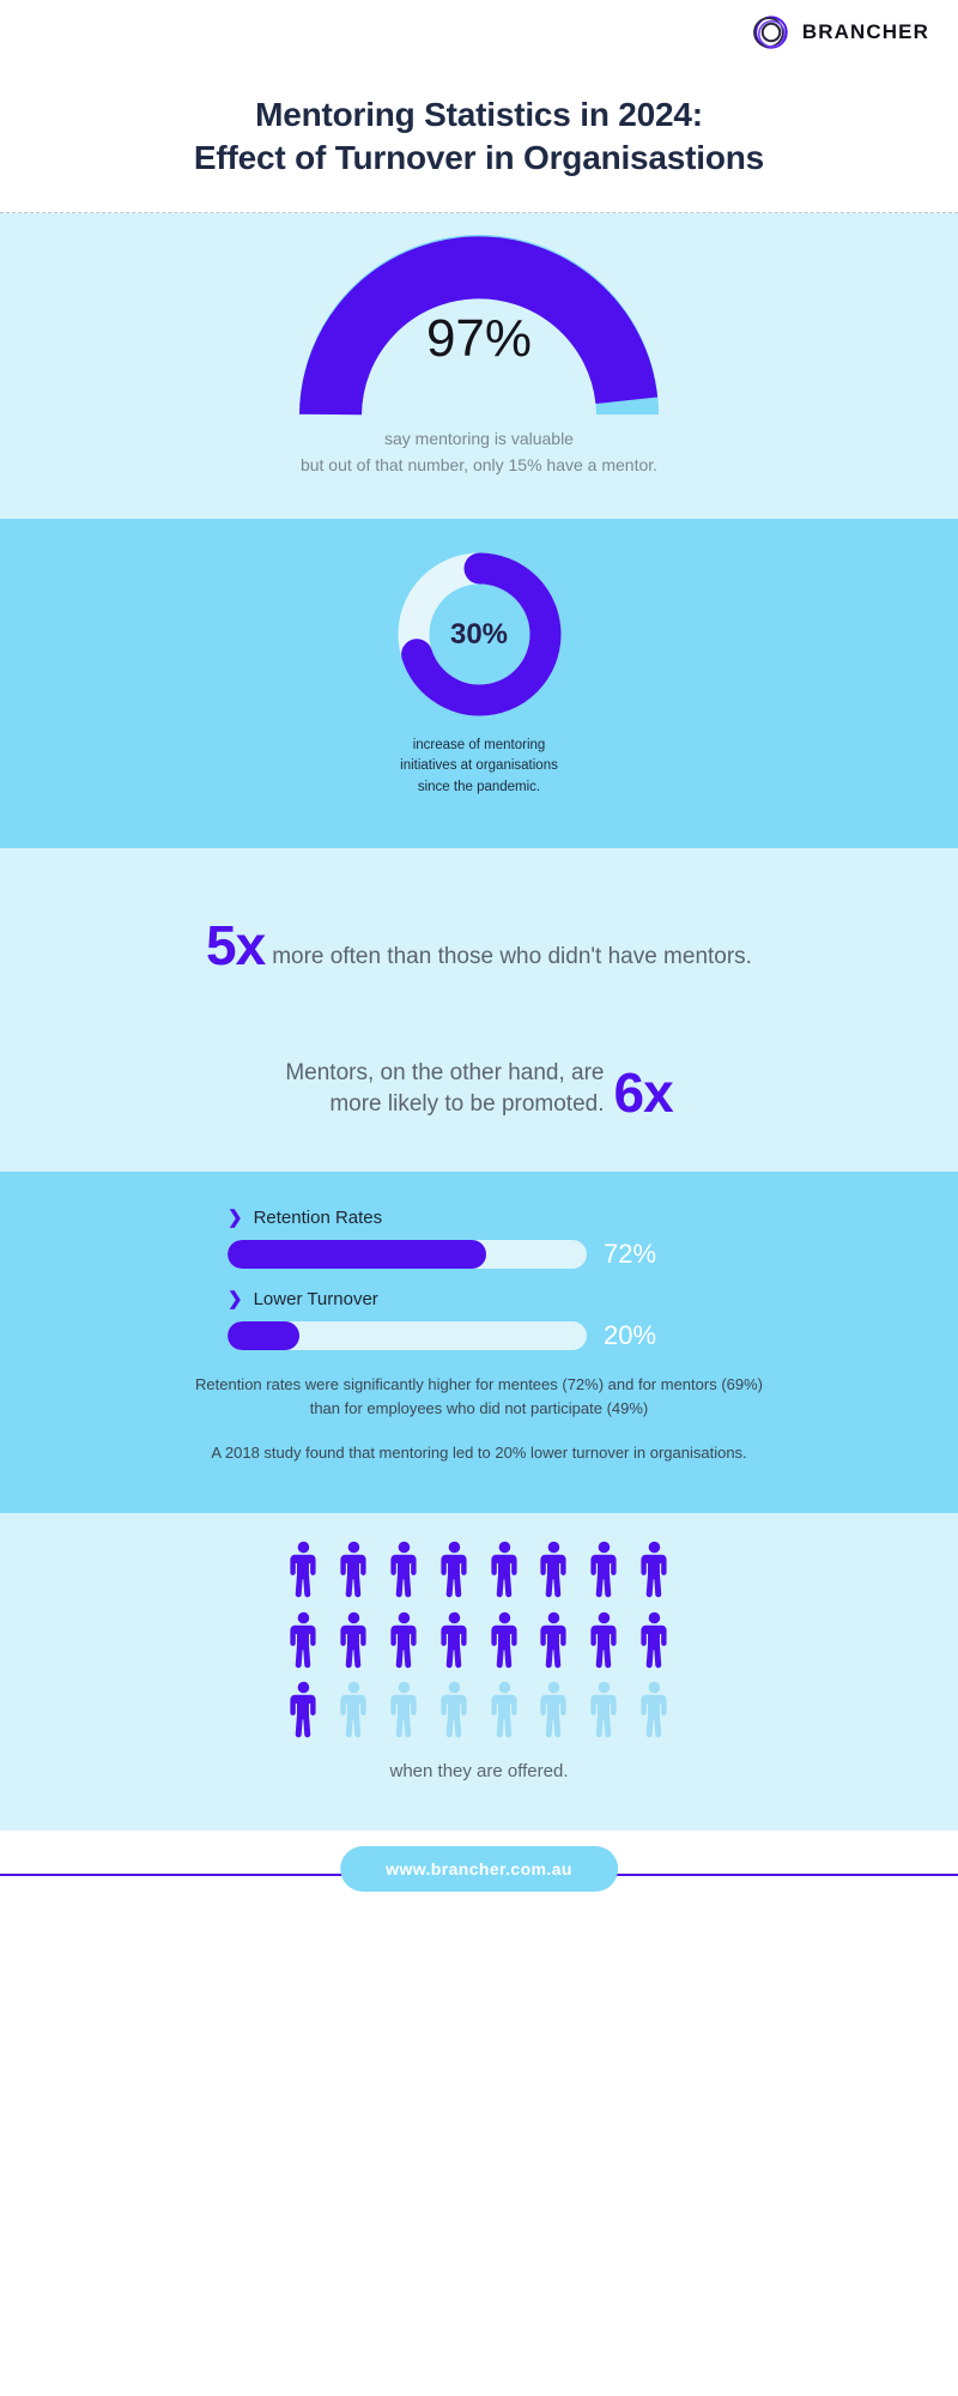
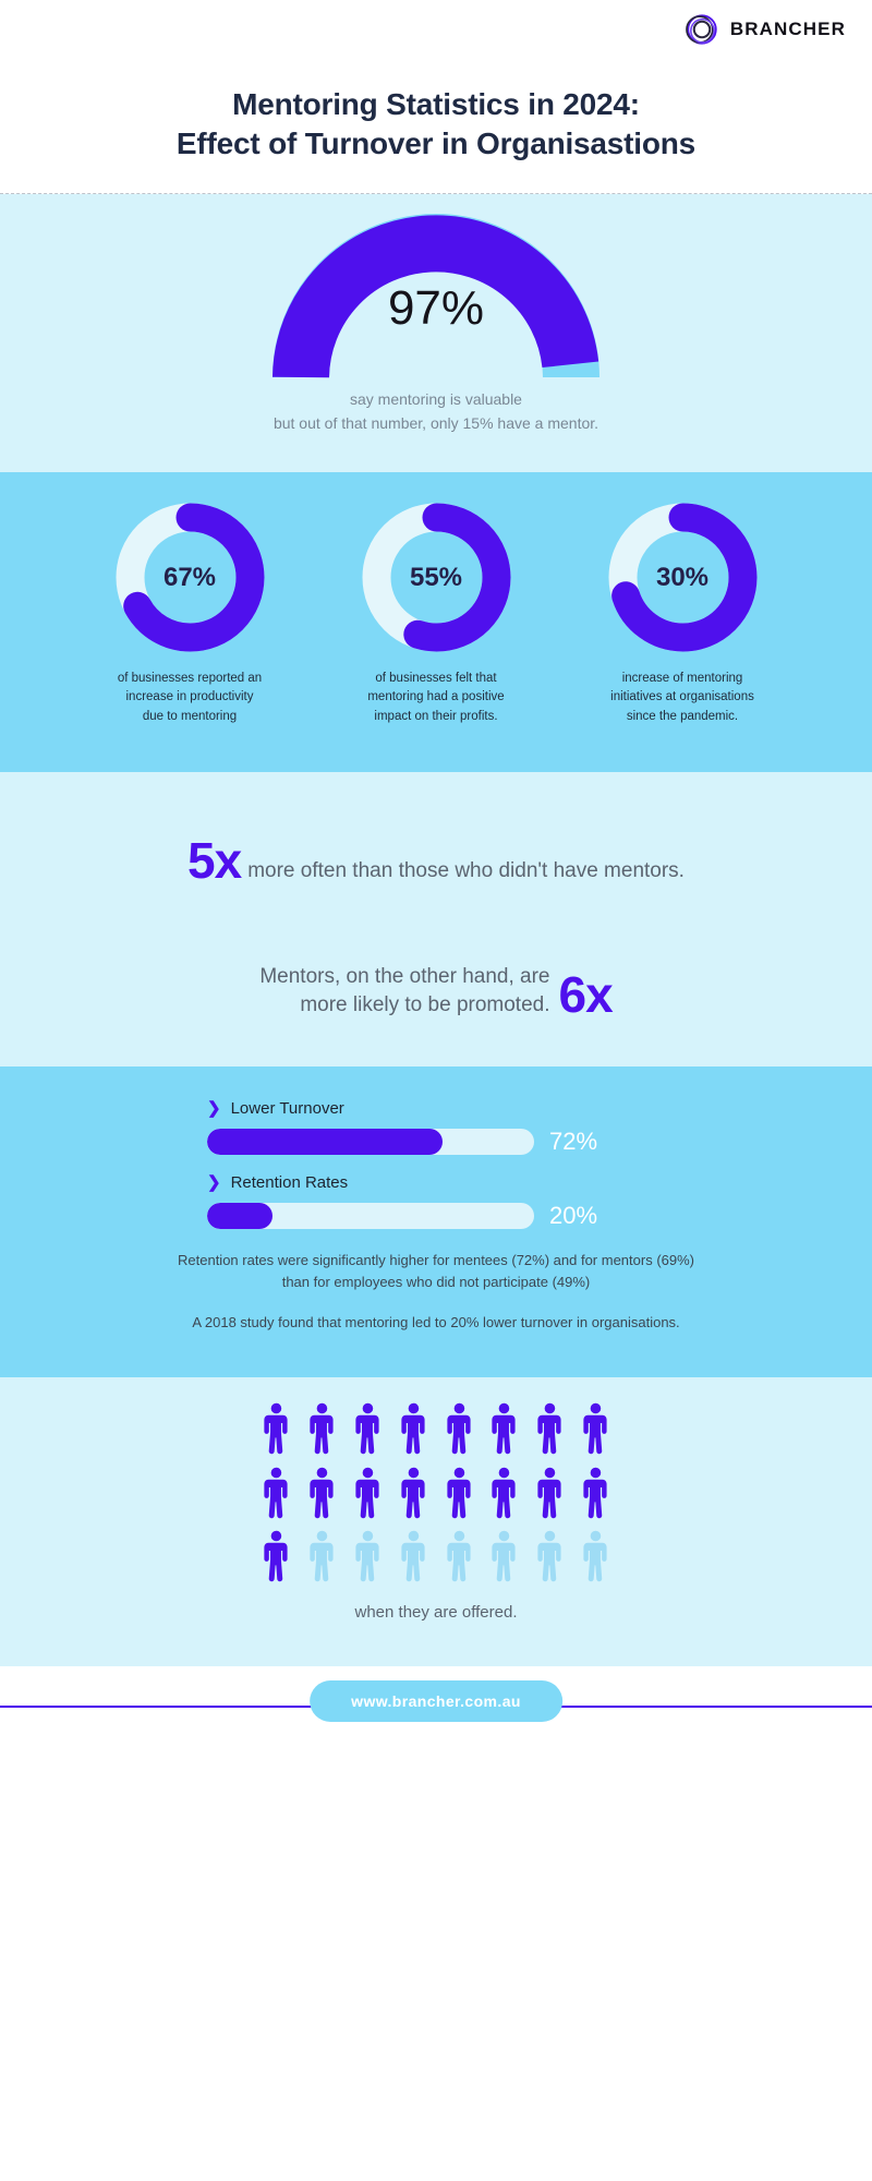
  BRANCHER
  Mentoring Statistics in 2024:
  Effect of Turnover in Organisastions
  97%
  say mentoring is valuable
  but out of that number, only 15% have a mentor.
+ 67%
+ of businesses reported an
+ increase in productivity
+ due to mentoring
+ 55%
+ of businesses felt that
+ mentoring had a positive
+ impact on their profits.
  30%
  increase of mentoring
  initiatives at organisations
  since the pandemic.
  5x
  more often than those who didn't have mentors.
  Mentors, on the other hand, are
  more likely to be promoted.
  6x
  ❯
- Retention Rates
+ Lower Turnover
  72%
  ❯
- Lower Turnover
+ Retention Rates
  20%
  Retention rates were significantly higher for mentees (72%) and for mentors (69%)
  than for employees who did not participate (49%)
  A 2018 study found that mentoring led to 20% lower turnover in organisations.
  when they are offered.
  www.brancher.com.au
